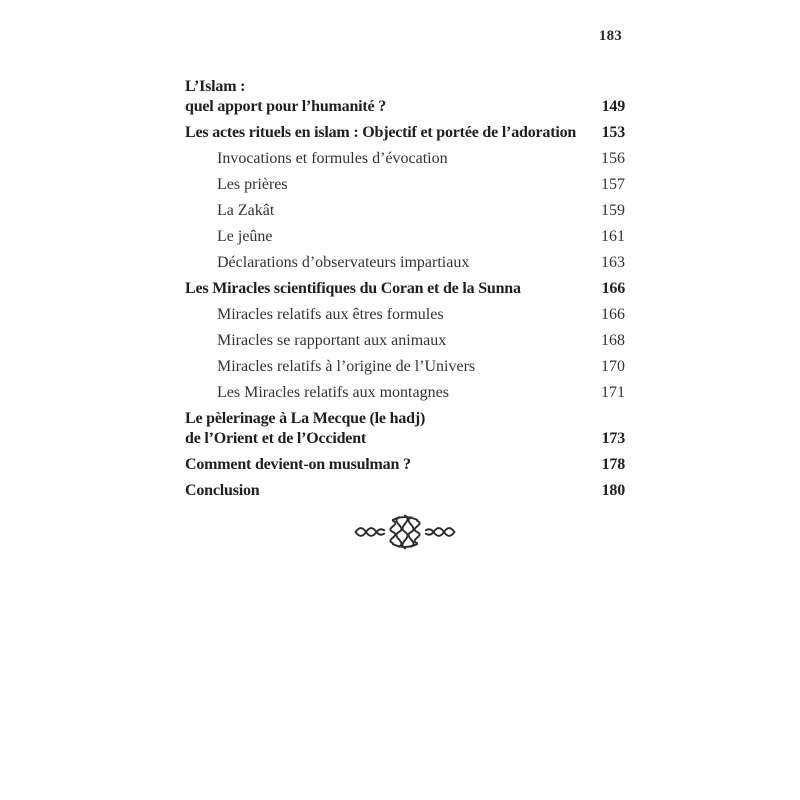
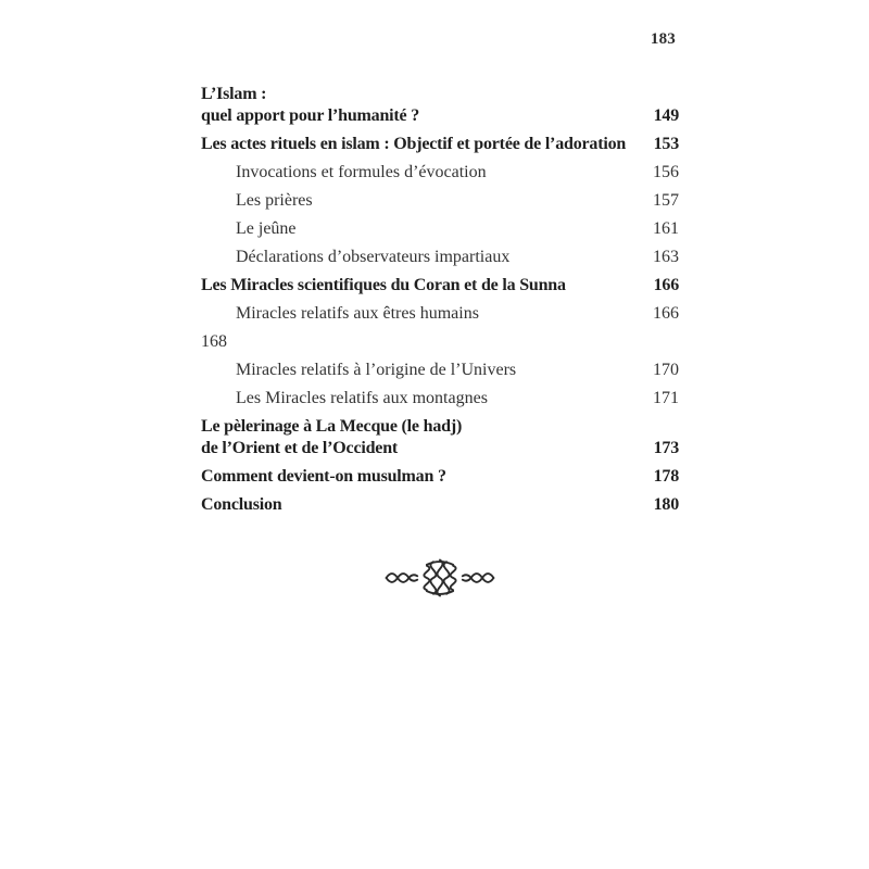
  183
  L’Islam :
  quel apport pour l’humanité ?
  149
  Les actes rituels en islam : Objectif et portée de l’adoration
  153
  Invocations et formules d’évocation
  156
  Les prières
  157
- La Zakât
- 159
  Le jeûne
  161
  Déclarations d’observateurs impartiaux
  163
  Les Miracles scientifiques du Coran et de la Sunna
  166
- Miracles relatifs aux êtres formules
+ Miracles relatifs aux êtres humains
  166
- Miracles se rapportant aux animaux
  168
  Miracles relatifs à l’origine de l’Univers
  170
  Les Miracles relatifs aux montagnes
  171
  Le pèlerinage à La Mecque (le hadj)
  de l’Orient et de l’Occident
  173
  Comment devient-on musulman ?
  178
  Conclusion
  180
